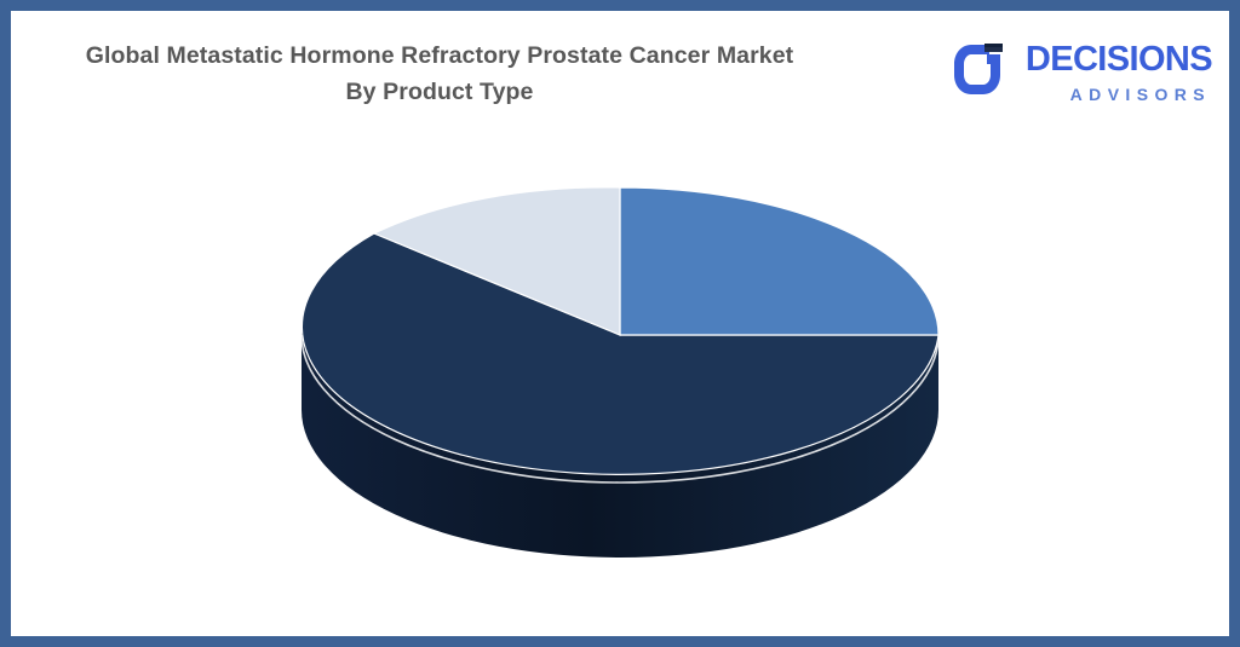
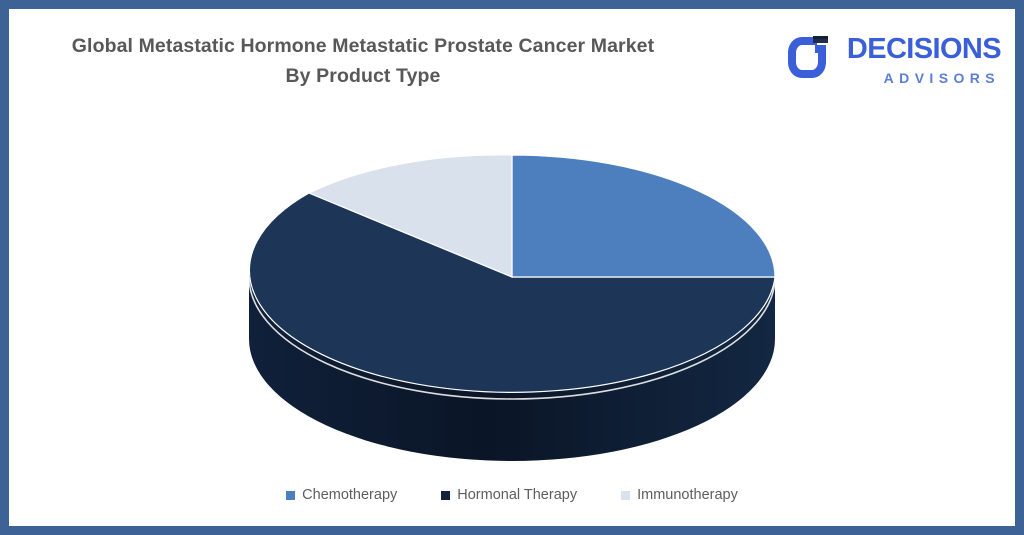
- Global Metastatic Hormone Refractory Prostate Cancer Market
+ Global Metastatic Hormone Metastatic Prostate Cancer Market
  By Product Type
  DECISIONS
  ADVISORS
+ Chemotherapy
+ Hormonal Therapy
+ Immunotherapy
